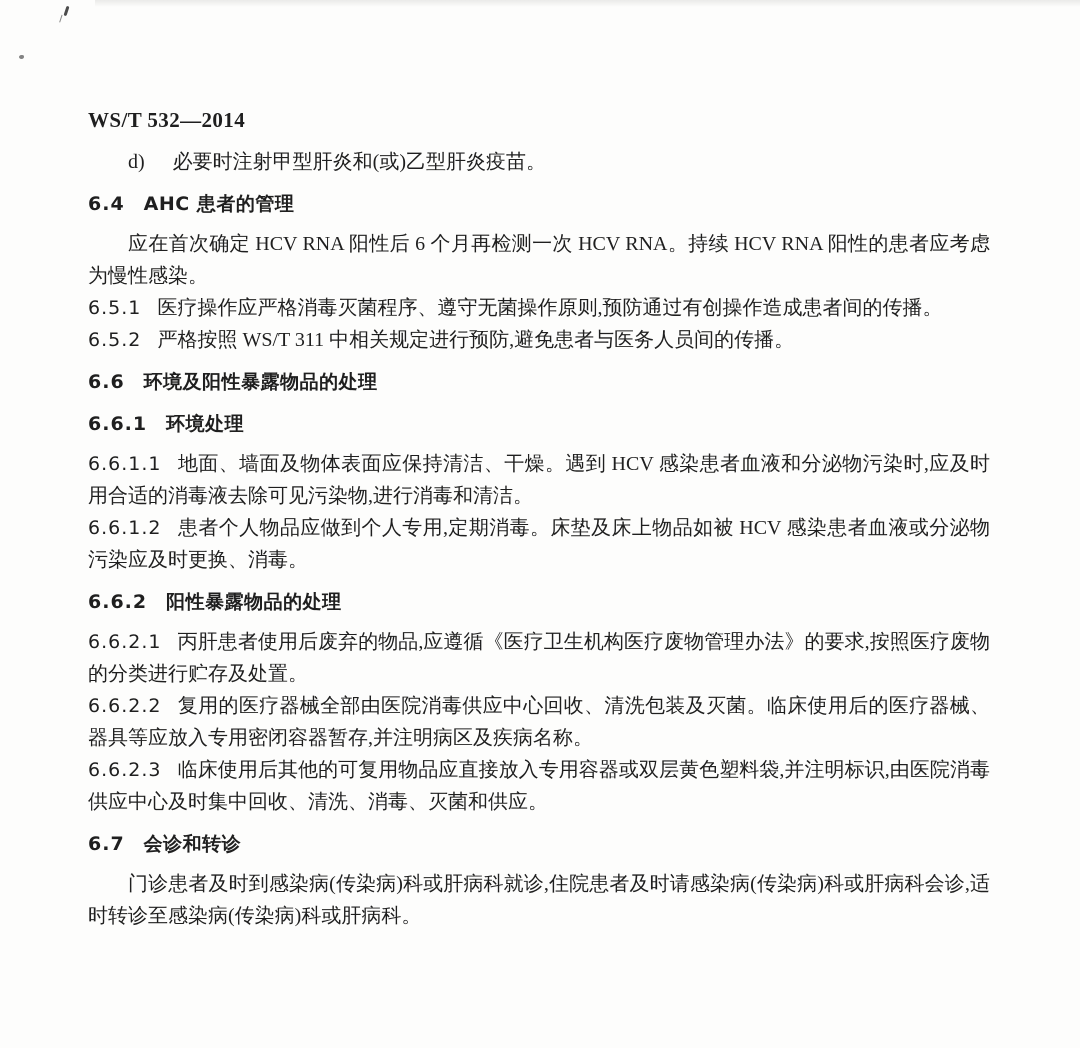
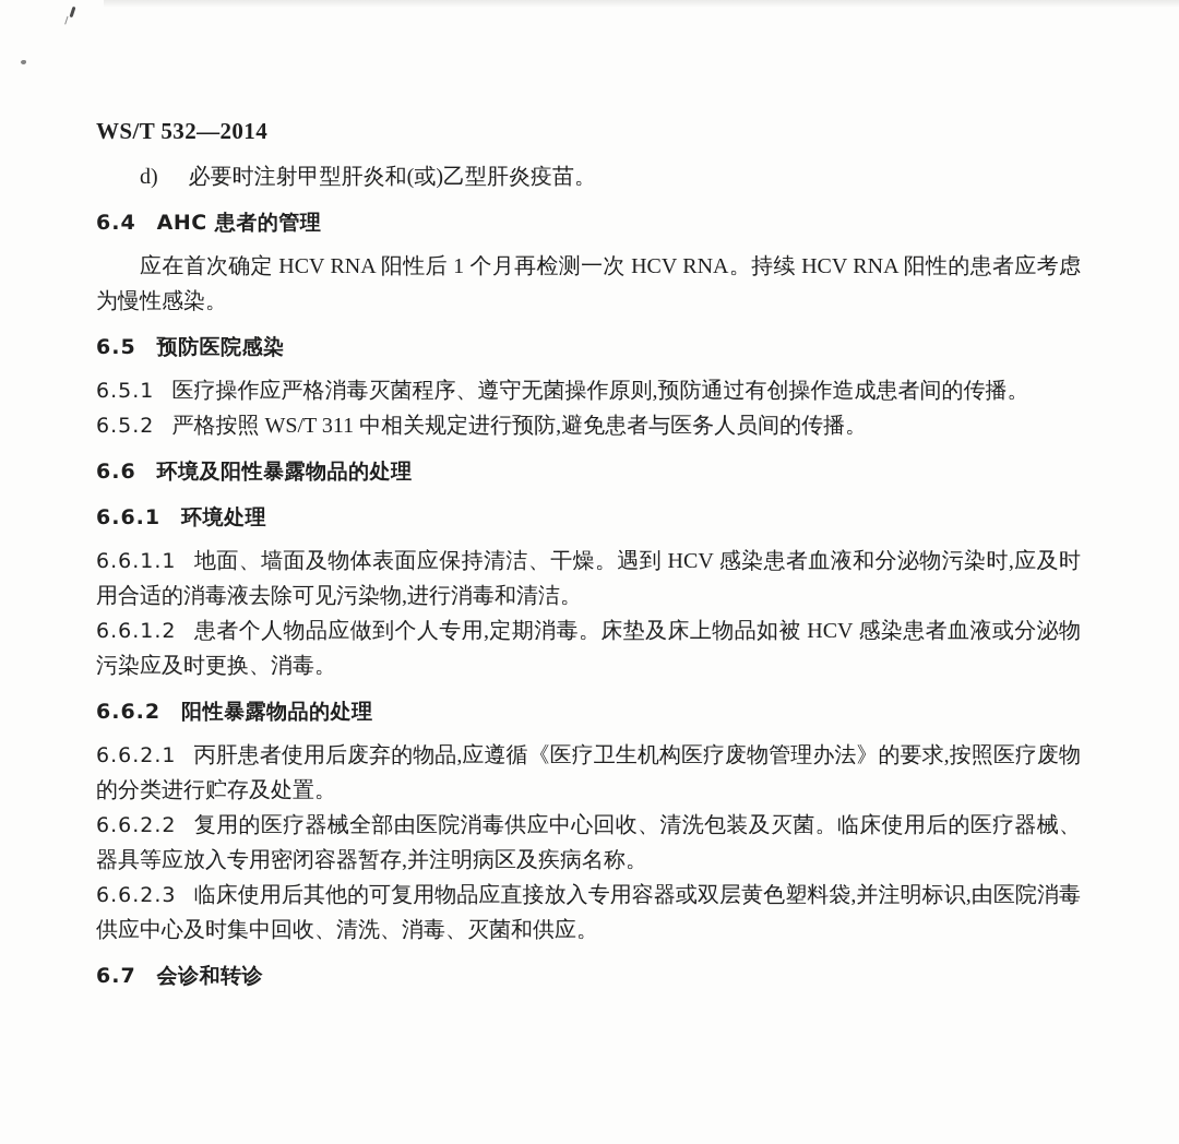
  WS/T 532—2014
  d) 必要时注射甲型肝炎和(或)乙型肝炎疫苗。
  6.4 AHC 患者的管理
- 应在首次确定 HCV RNA 阳性后 6 个月再检测一次 HCV RNA。持续 HCV RNA 阳性的患者应考虑为慢性感染。
+ 应在首次确定 HCV RNA 阳性后 1 个月再检测一次 HCV RNA。持续 HCV RNA 阳性的患者应考虑为慢性感染。
+ 6.5 预防医院感染
  6.5.1 医疗操作应严格消毒灭菌程序、遵守无菌操作原则,预防通过有创操作造成患者间的传播。
  6.5.2 严格按照 WS/T 311 中相关规定进行预防,避免患者与医务人员间的传播。
  6.6 环境及阳性暴露物品的处理
  6.6.1 环境处理
  6.6.1.1 地面、墙面及物体表面应保持清洁、干燥。遇到 HCV 感染患者血液和分泌物污染时,应及时用合适的消毒液去除可见污染物,进行消毒和清洁。
  6.6.1.2 患者个人物品应做到个人专用,定期消毒。床垫及床上物品如被 HCV 感染患者血液或分泌物污染应及时更换、消毒。
  6.6.2 阳性暴露物品的处理
  6.6.2.1 丙肝患者使用后废弃的物品,应遵循《医疗卫生机构医疗废物管理办法》的要求,按照医疗废物的分类进行贮存及处置。
  6.6.2.2 复用的医疗器械全部由医院消毒供应中心回收、清洗包装及灭菌。临床使用后的医疗器械、器具等应放入专用密闭容器暂存,并注明病区及疾病名称。
  6.6.2.3 临床使用后其他的可复用物品应直接放入专用容器或双层黄色塑料袋,并注明标识,由医院消毒供应中心及时集中回收、清洗、消毒、灭菌和供应。
  6.7 会诊和转诊
- 门诊患者及时到感染病(传染病)科或肝病科就诊,住院患者及时请感染病(传染病)科或肝病科会诊,适时转诊至感染病(传染病)科或肝病科。
